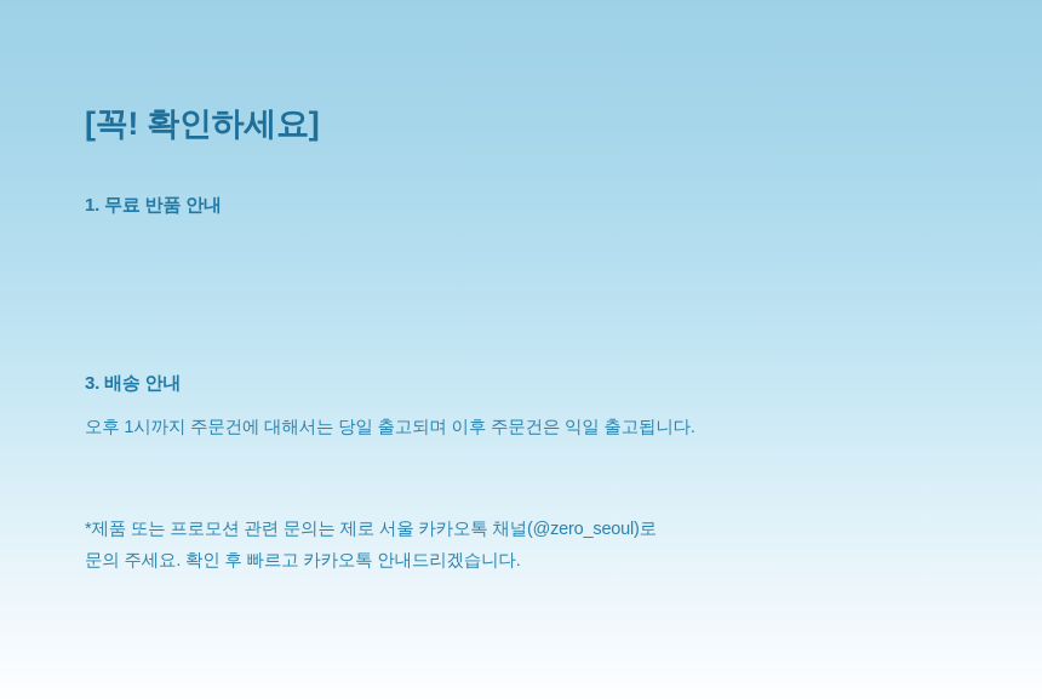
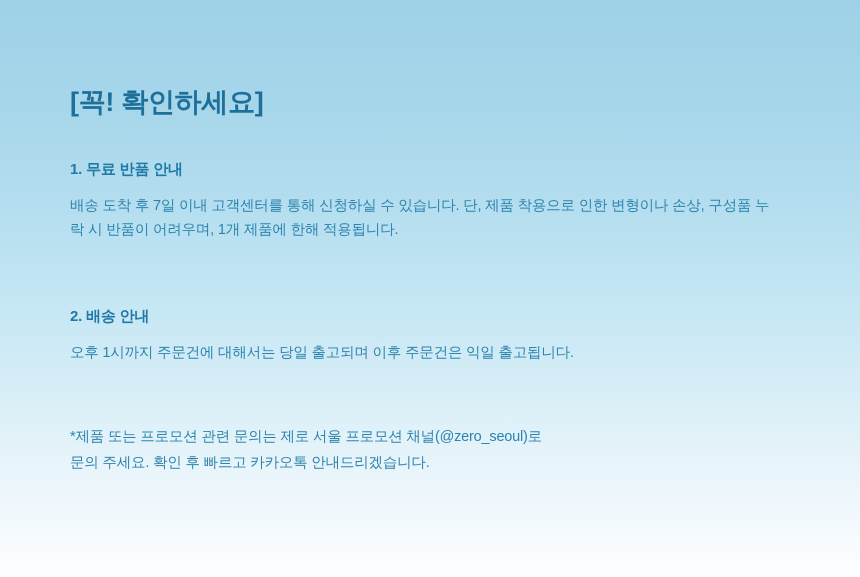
  [꼭! 확인하세요]
  1. 무료 반품 안내
+ 배송 도착 후 7일 이내 고객센터를 통해 신청하실 수 있습니다. 단, 제품 착용으로 인한 변형이나 손상, 구성품 누락 시 반품이 어려우며, 1개 제품에 한해 적용됩니다.
- 3. 배송 안내
+ 2. 배송 안내
  오후 1시까지 주문건에 대해서는 당일 출고되며 이후 주문건은 익일 출고됩니다.
- *제품 또는 프로모션 관련 문의는 제로 서울 카카오톡 채널(@zero_seoul)로
+ *제품 또는 프로모션 관련 문의는 제로 서울 프로모션 채널(@zero_seoul)로
  문의 주세요. 확인 후 빠르고 카카오톡 안내드리겠습니다.
